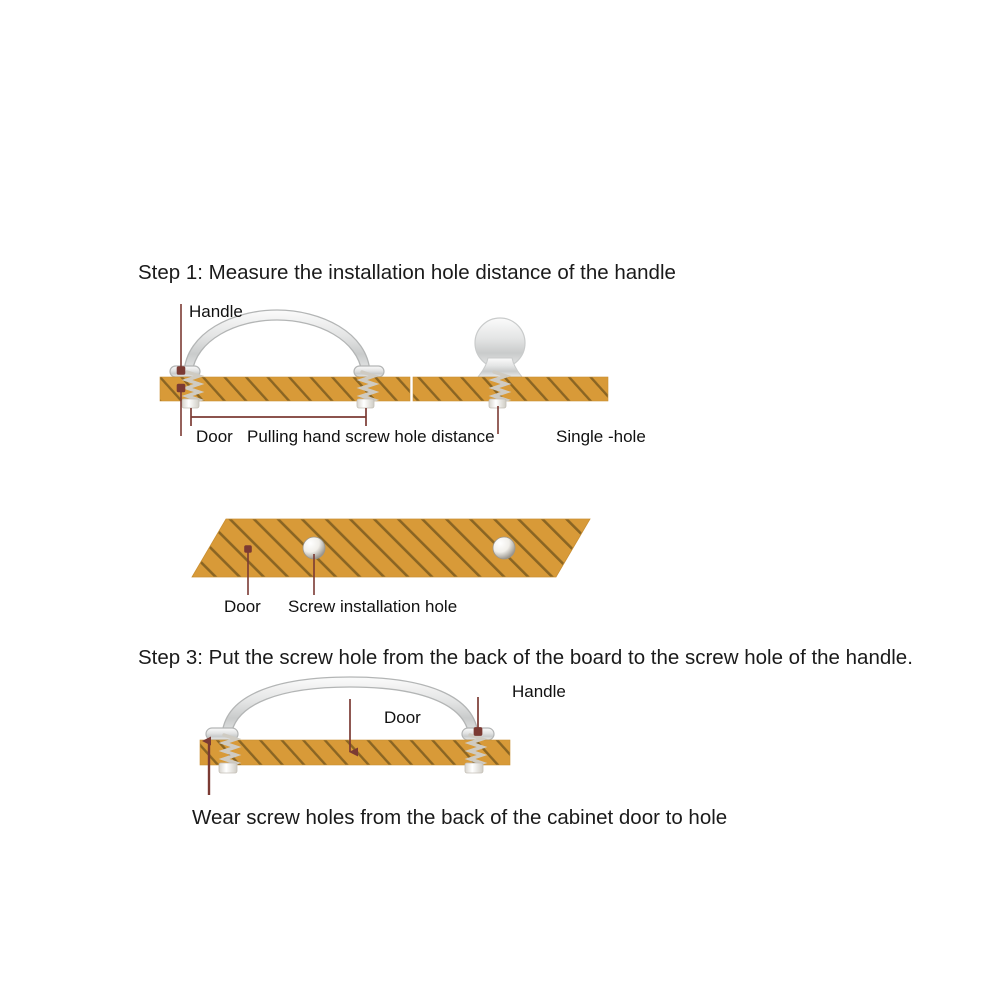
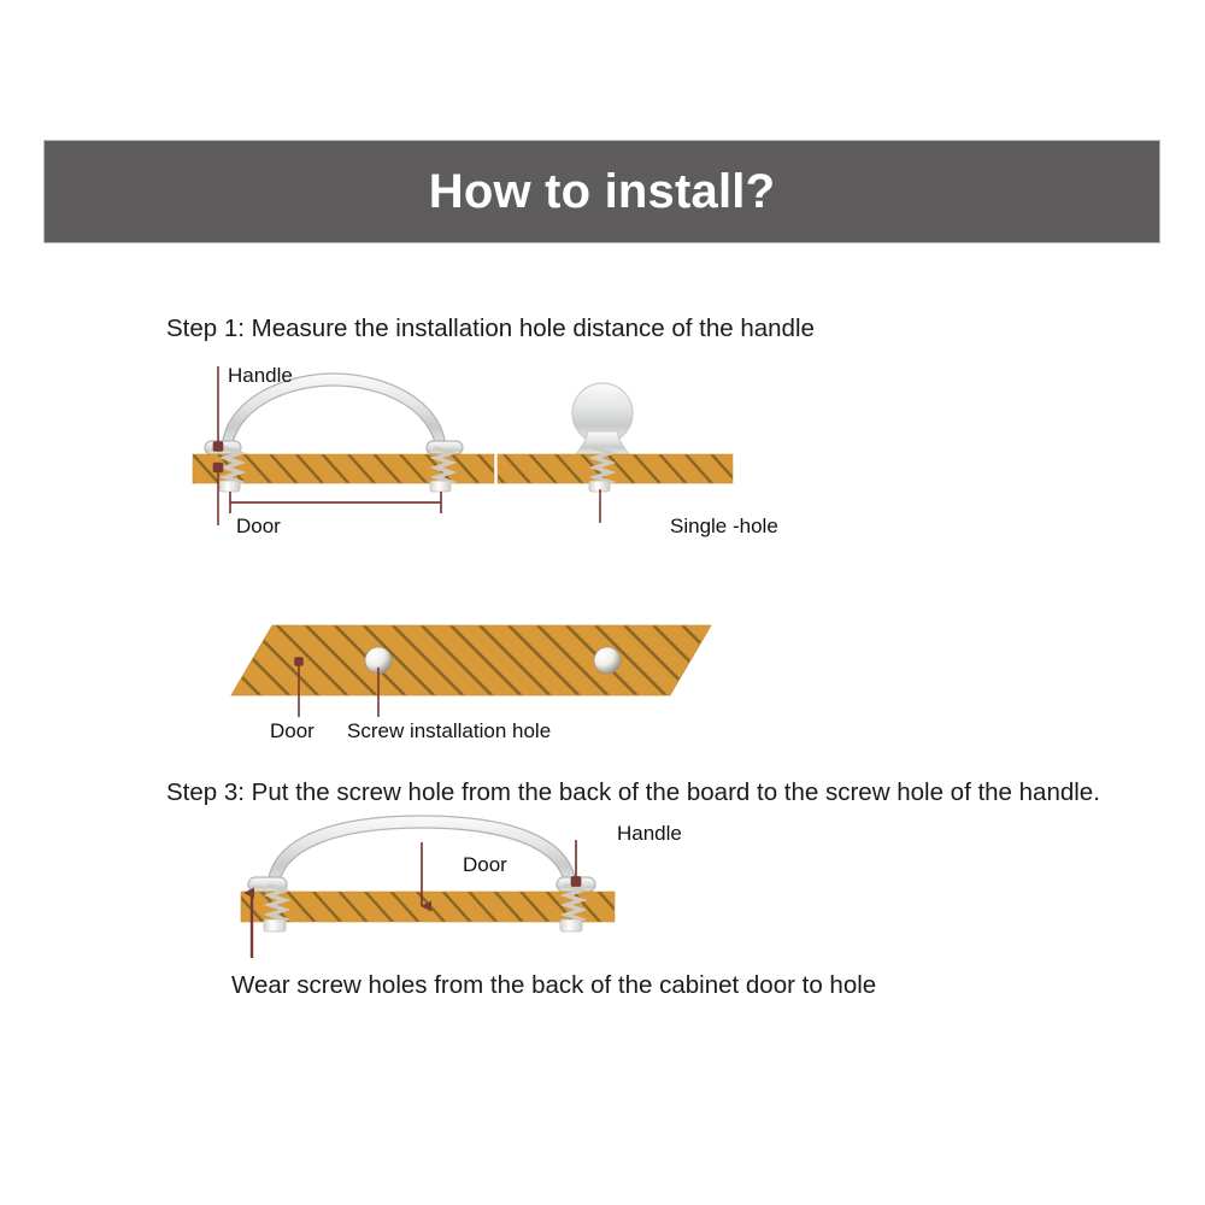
+ How to install?
  Step 1: Measure the installation hole distance of the handle
  Handle
  Door
- Pulling hand screw hole distance
  Single -hole
  Door
  Screw installation hole
  Step 3: Put the screw hole from the back of the board to the screw hole of the handle.
  Handle
  Door
  Wear screw holes from the back of the cabinet door to hole
